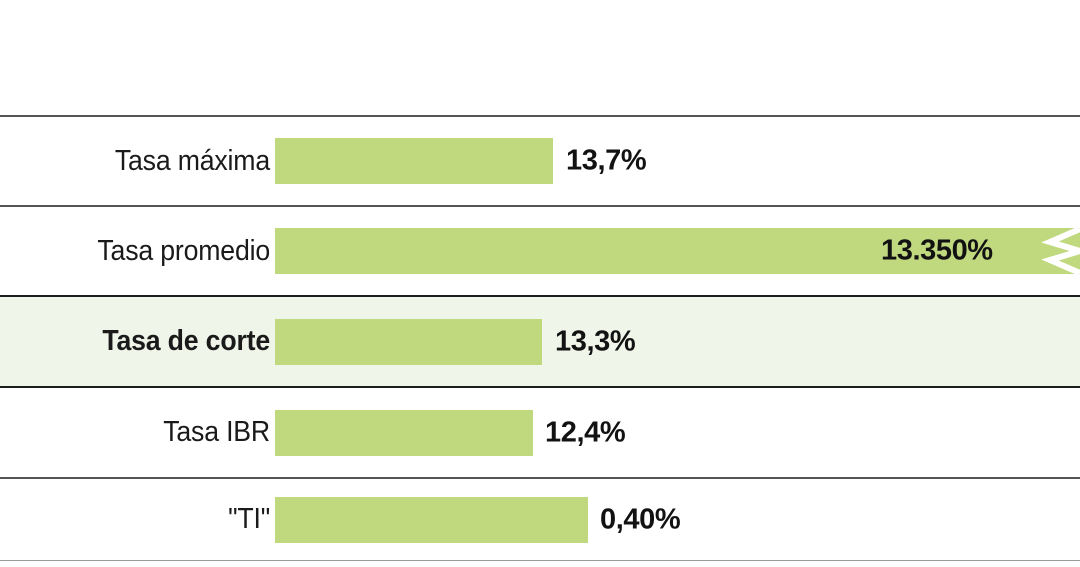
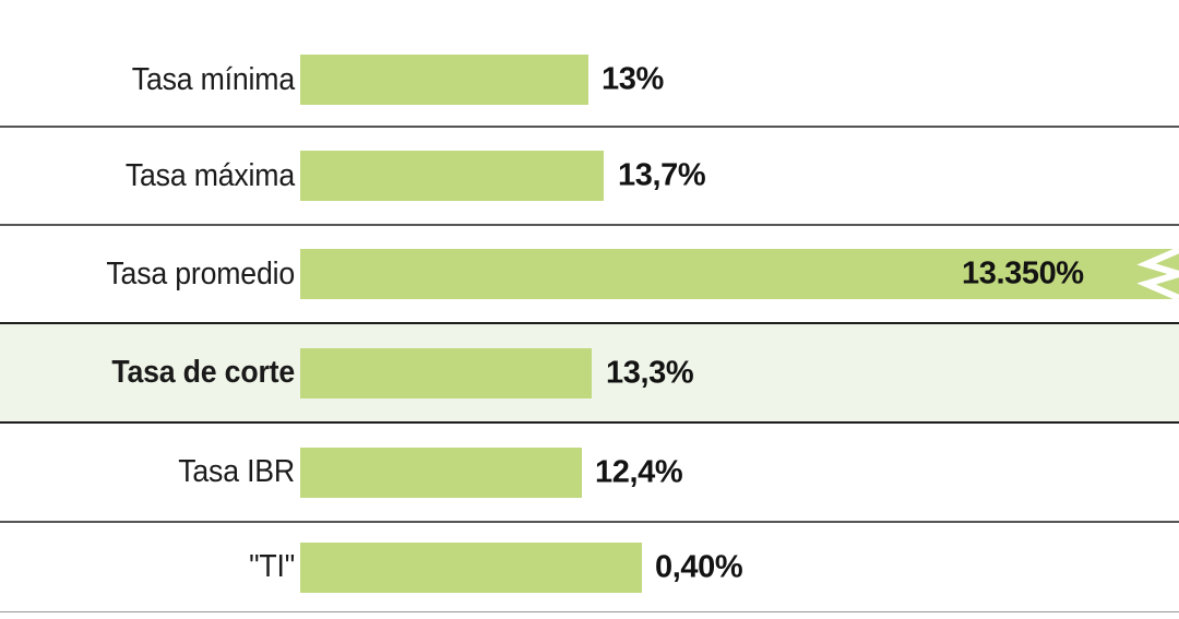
+ Tasa mínima
+ 13%
  Tasa máxima
  13,7%
  Tasa promedio
  13.350%
  Tasa de corte
  13,3%
  Tasa IBR
  12,4%
  "TI"
  0,40%
